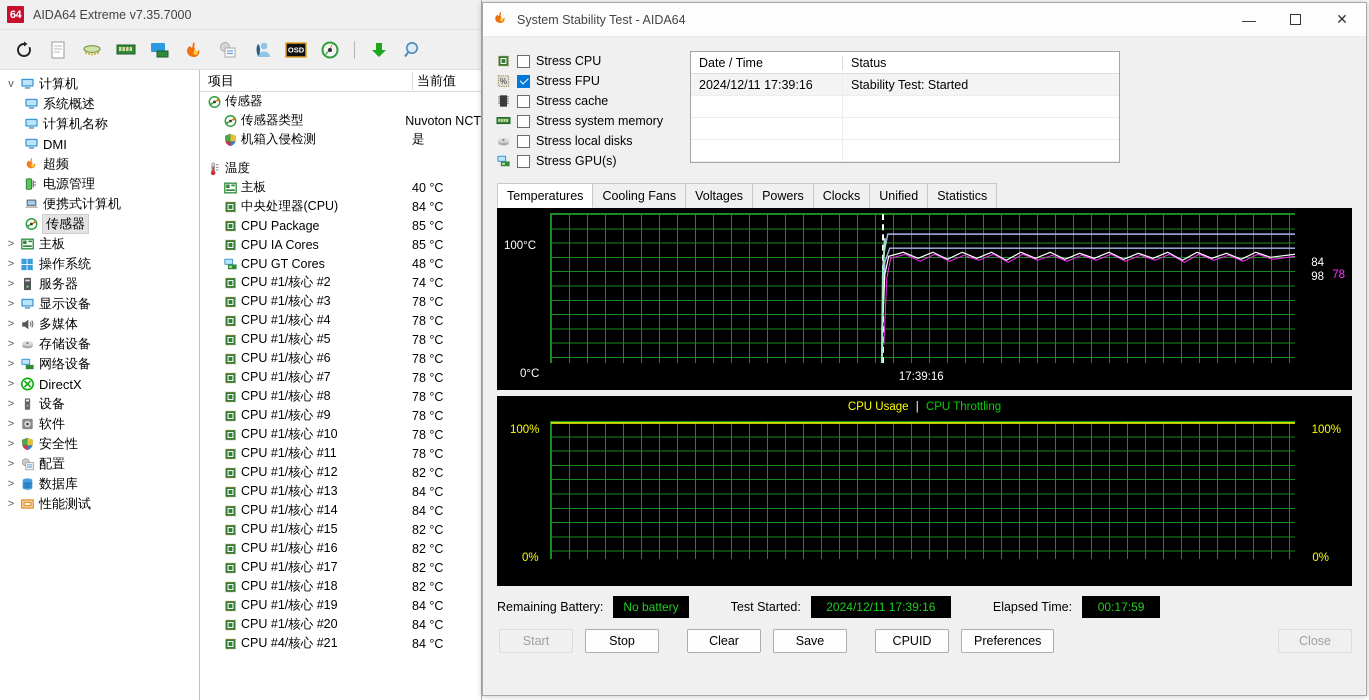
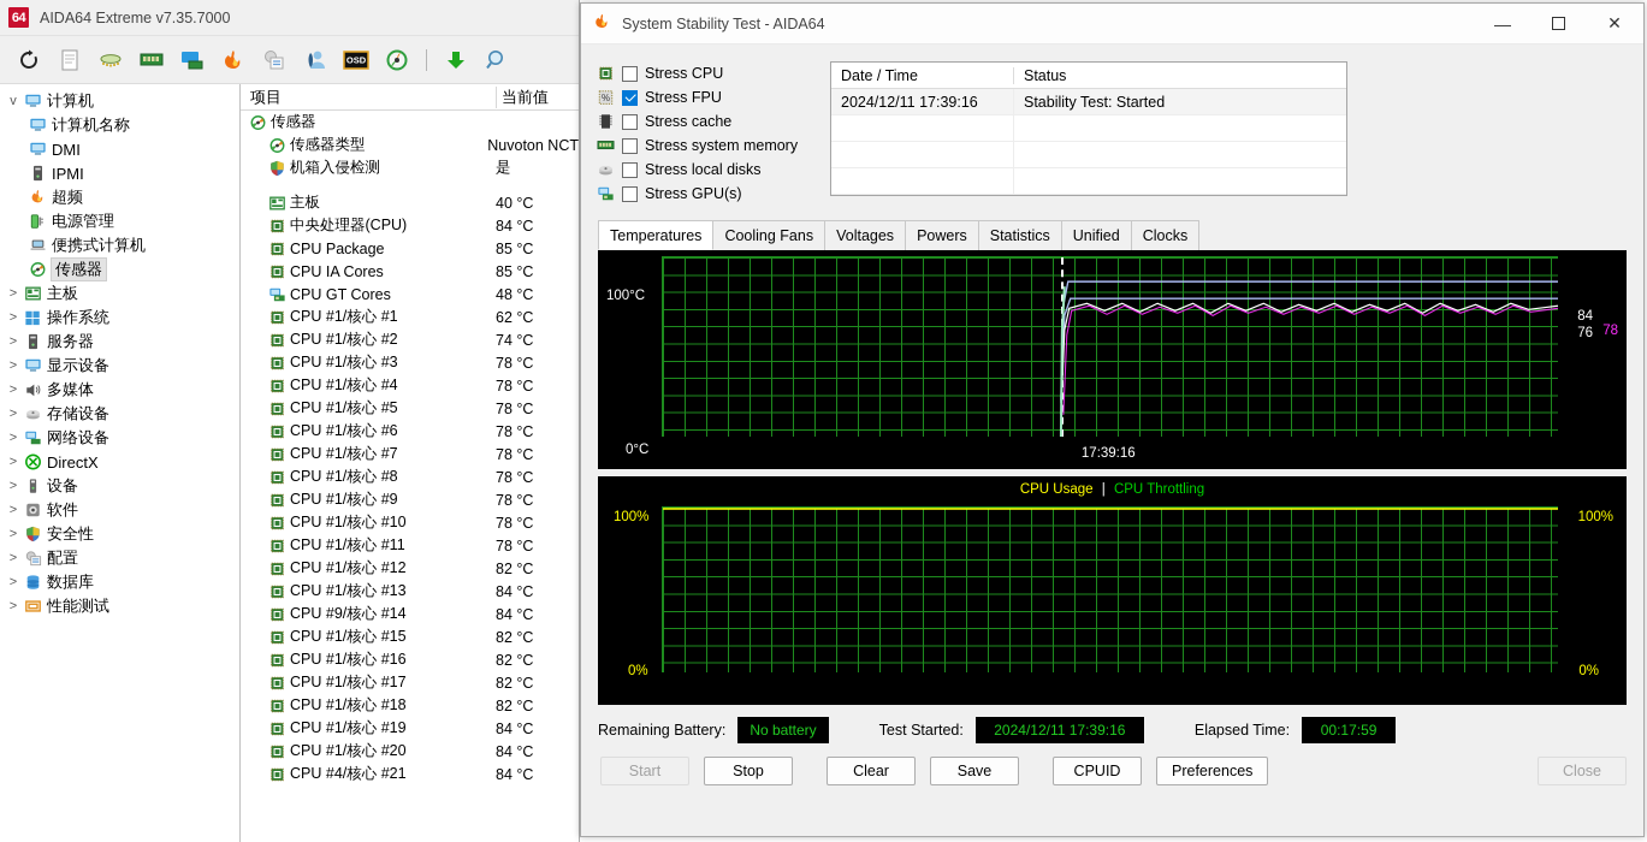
  64
  AIDA64 Extreme v7.35.7000
  OSD
  v
  计算机
- 系统概述
  计算机名称
  DMI
+ IPMI
  超频
  电源管理
  便携式计算机
  传感器
  >
  主板
  >
  操作系统
  >
  服务器
  >
  显示设备
  >
  多媒体
  >
  存储设备
  >
  网络设备
  >
  DirectX
  >
  设备
  >
  软件
  >
  安全性
  >
  配置
  >
  数据库
  >
  性能测试
  项目
  当前值
  传感器
  传感器类型
  Nuvoton NCT
  机箱入侵检测
  是
- 温度
  主板
  40 °C
  中央处理器(CPU)
  84 °C
  CPU Package
  85 °C
  CPU IA Cores
  85 °C
  CPU GT Cores
  48 °C
+ CPU #1/核心 #1
+ 62 °C
  CPU #1/核心 #2
  74 °C
  CPU #1/核心 #3
  78 °C
  CPU #1/核心 #4
  78 °C
  CPU #1/核心 #5
  78 °C
  CPU #1/核心 #6
  78 °C
  CPU #1/核心 #7
  78 °C
  CPU #1/核心 #8
  78 °C
  CPU #1/核心 #9
  78 °C
  CPU #1/核心 #10
  78 °C
  CPU #1/核心 #11
  78 °C
  CPU #1/核心 #12
  82 °C
  CPU #1/核心 #13
  84 °C
- CPU #1/核心 #14
+ CPU #9/核心 #14
  84 °C
  CPU #1/核心 #15
  82 °C
  CPU #1/核心 #16
  82 °C
  CPU #1/核心 #17
  82 °C
  CPU #1/核心 #18
  82 °C
  CPU #1/核心 #19
  84 °C
  CPU #1/核心 #20
  84 °C
  CPU #4/核心 #21
  84 °C
  System Stability Test - AIDA64
  —
  ✕
  Stress CPU
  %
  Stress FPU
  Stress cache
  Stress system memory
  Stress local disks
  Stress GPU(s)
  Date / Time
  Status
  2024/12/11 17:39:16
  Stability Test: Started
  Temperatures
  Cooling Fans
  Voltages
  Powers
- Clocks
+ Statistics
  Unified
- Statistics
+ Clocks
  100°C
  0°C
  17:39:16
  84
- 98
+ 76
  78
  CPU Usage | CPU Throttling
  100%
  0%
  100%
  0%
  Remaining Battery:
  No battery
  Test Started:
  2024/12/11 17:39:16
  Elapsed Time:
  00:17:59
  Start
  Stop
  Clear
  Save
  CPUID
  Preferences
  Close
